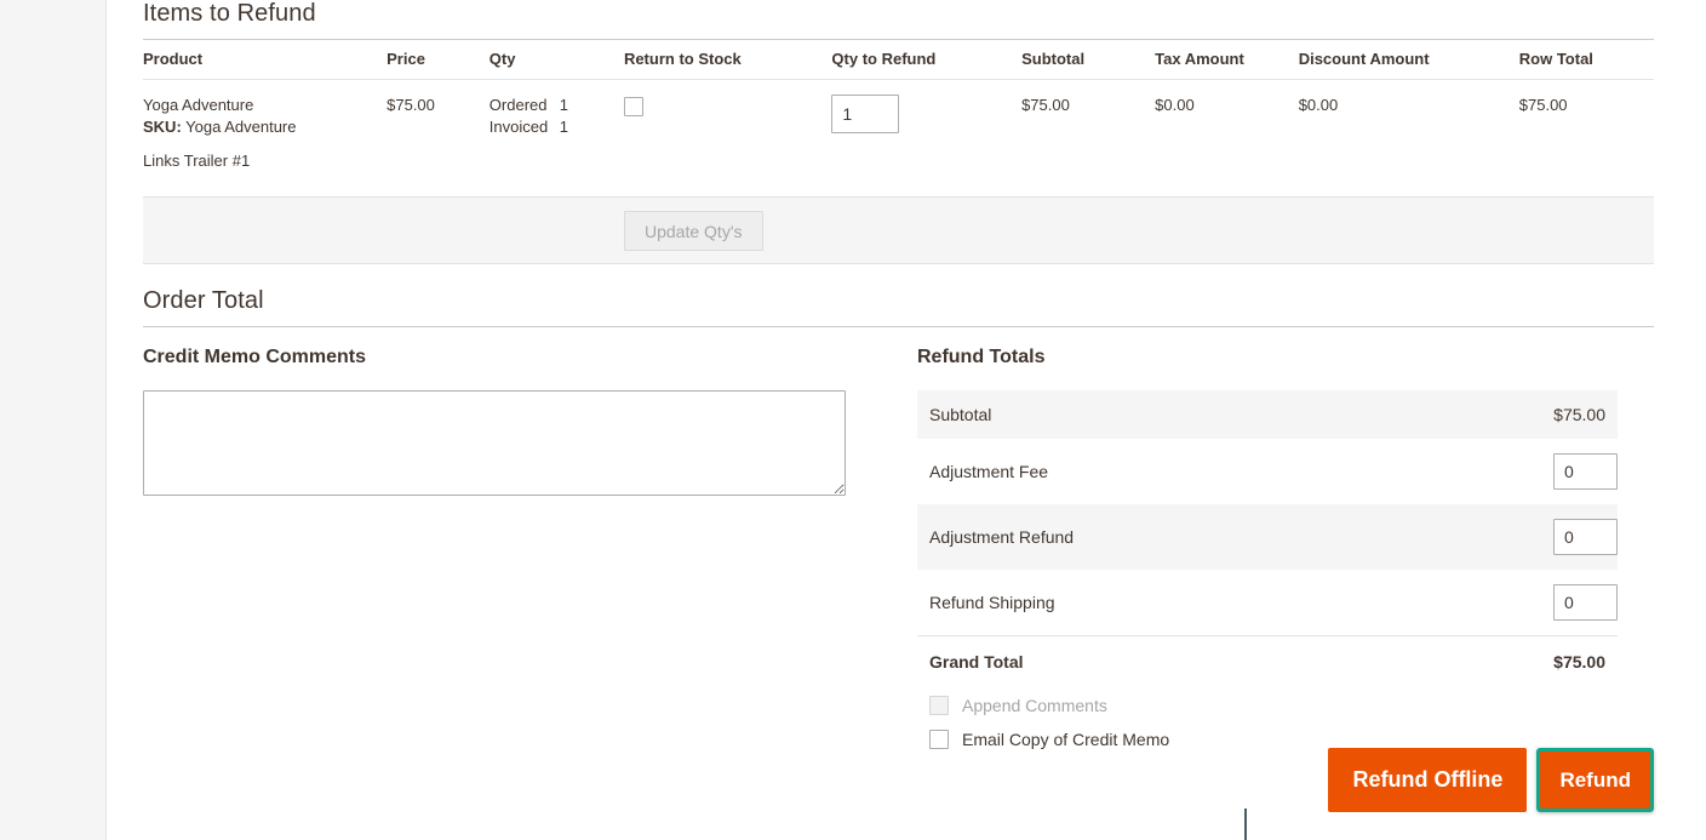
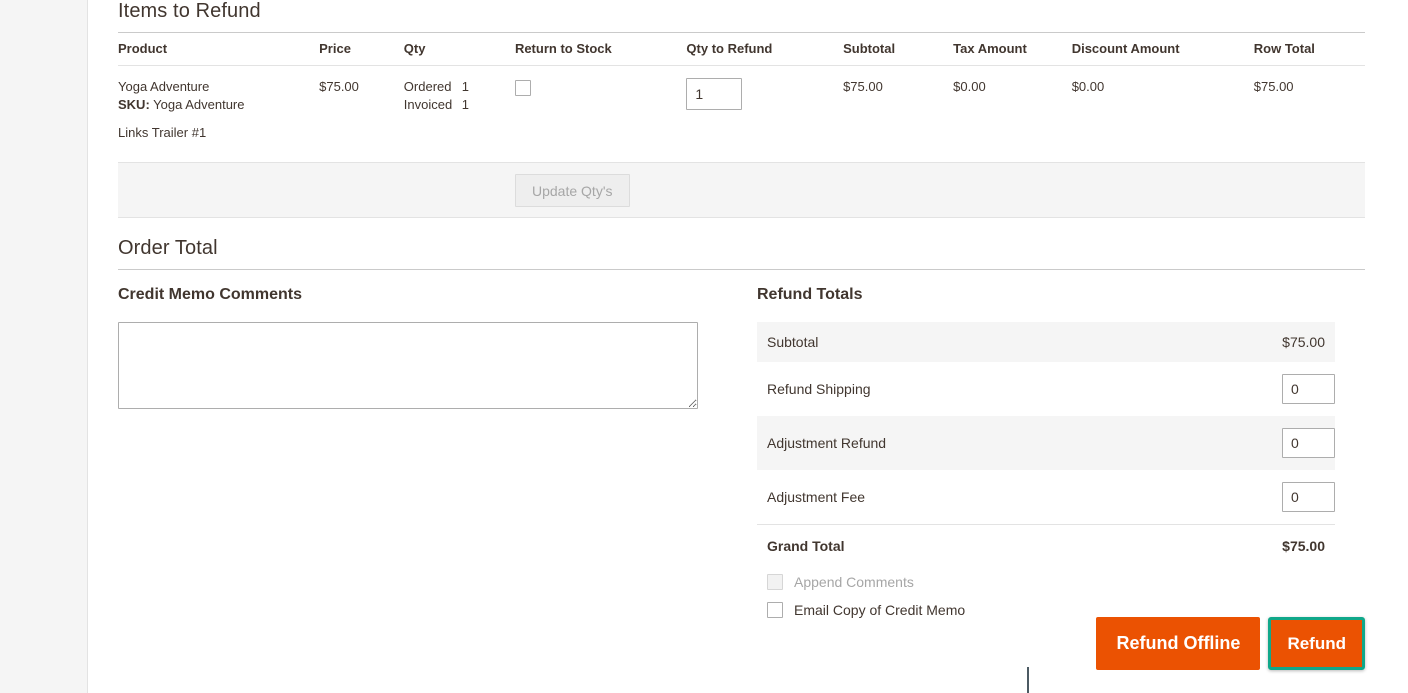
  Items to Refund
  Product	Price	Qty	Return to Stock	Qty to Refund	Subtotal	Tax Amount	Discount Amount	Row Total
  Yoga Adventure SKU: Yoga Adventure Links Trailer #1	$75.00	Ordered 1 Invoiced 1		1	$75.00	$0.00	$0.00	$75.00
  Update Qty's
  Order Total
  Credit Memo Comments
  Refund Totals
  Subtotal	$75.00
- Adjustment Fee	0
+ Refund Shipping	0
  Adjustment Refund	0
- Refund Shipping	0
+ Adjustment Fee	0
  Grand Total	$75.00
  Append Comments
  Email Copy of Credit Memo
  Refund Offline
  Refund
